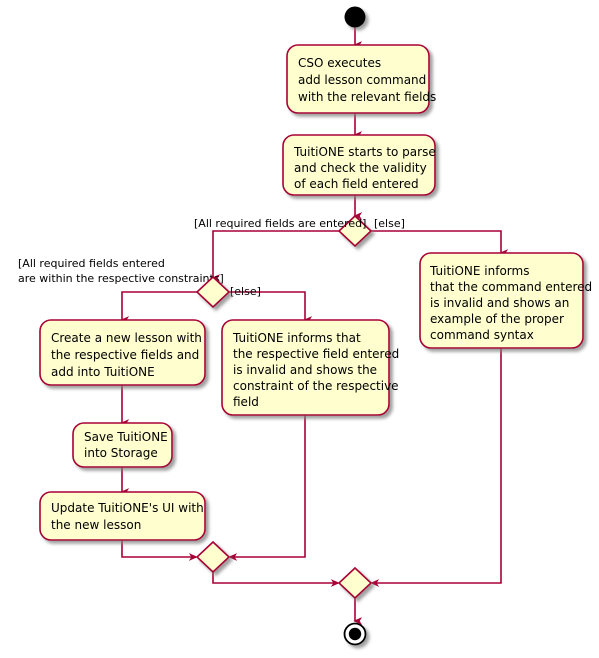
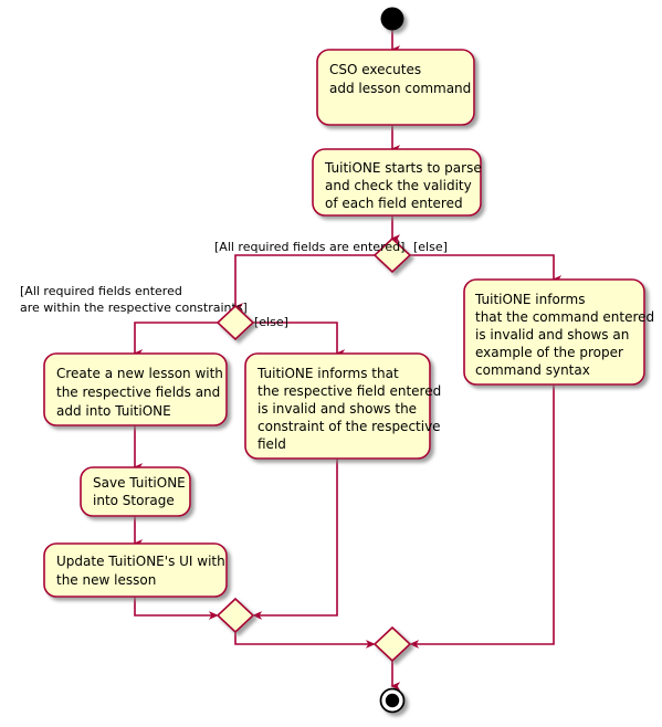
  CSO executes
  add lesson command
- with the relevant fields
  TuitiONE starts to parse
  and check the validity
  of each field entered
  [All required fields are entered]
  [else]
  [All required fields entered
  are within the respective constrains]
  [else]
  TuitiONE informs
  that the command entered
  is invalid and shows an
  example of the proper
  command syntax
  Create a new lesson with
  the respective fields and
  add into TuitiONE
  TuitiONE informs that
  the respective field entered
  is invalid and shows the
  constraint of the respective
  field
  Save TuitiONE
  into Storage
  Update TuitiONE's UI with
  the new lesson
